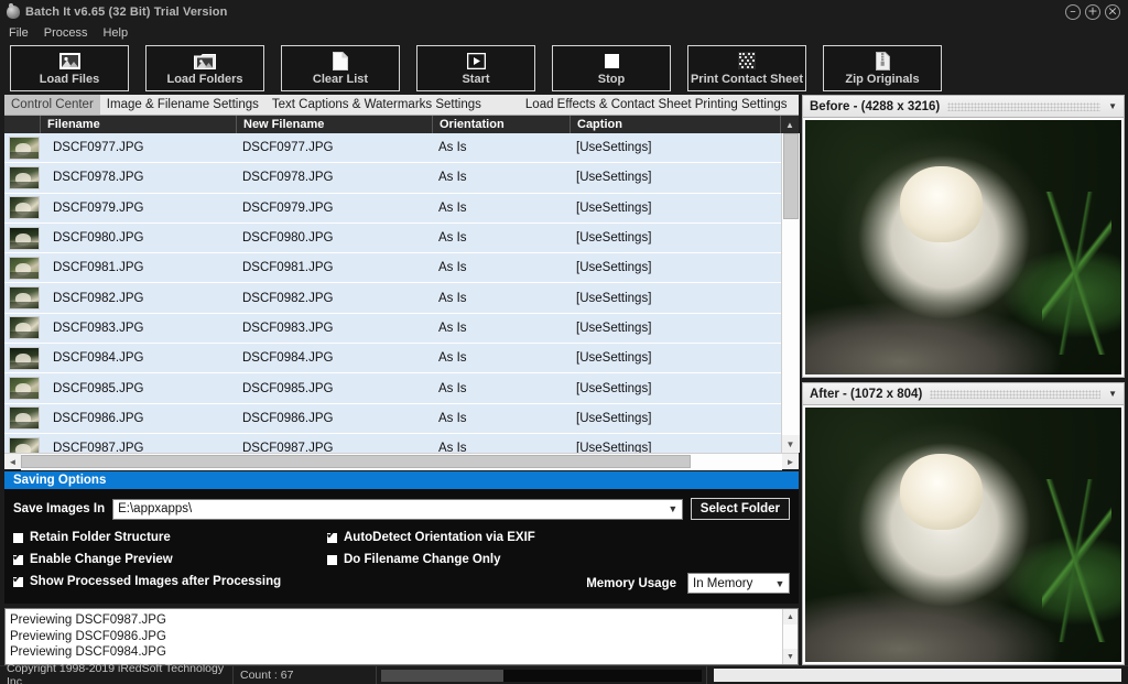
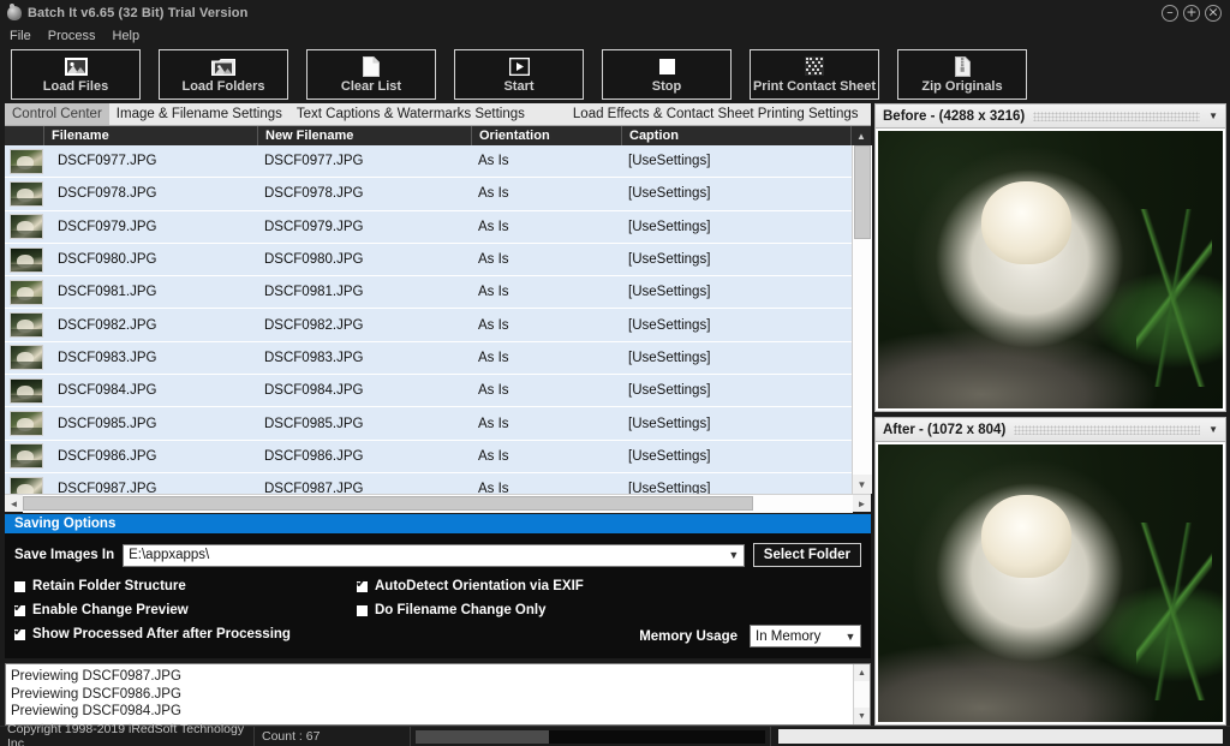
  Batch It v6.65 (32 Bit) Trial Version
  –
  +
  ×
  File
  Process
  Help
  Load Files
  Load Folders
  Clear List
  Start
  Stop
  Print Contact Sheet
  Zip Originals
  Control Center
  Image & Filename Settings
  Text Captions & Watermarks Settings
  Load Effects & Contact Sheet Printing Settings
  Filename
  New Filename
  Orientation
  Caption
  ▲
  DSCF0977.JPG
  DSCF0977.JPG
  As Is
  [UseSettings]
  DSCF0978.JPG
  DSCF0978.JPG
  As Is
  [UseSettings]
  DSCF0979.JPG
  DSCF0979.JPG
  As Is
  [UseSettings]
  DSCF0980.JPG
  DSCF0980.JPG
  As Is
  [UseSettings]
  DSCF0981.JPG
  DSCF0981.JPG
  As Is
  [UseSettings]
  DSCF0982.JPG
  DSCF0982.JPG
  As Is
  [UseSettings]
  DSCF0983.JPG
  DSCF0983.JPG
  As Is
  [UseSettings]
  DSCF0984.JPG
  DSCF0984.JPG
  As Is
  [UseSettings]
  DSCF0985.JPG
  DSCF0985.JPG
  As Is
  [UseSettings]
  DSCF0986.JPG
  DSCF0986.JPG
  As Is
  [UseSettings]
  DSCF0987.JPG
  DSCF0987.JPG
  As Is
  [UseSettings]
  ▼
  ◄
  ►
  Saving Options
  Save Images In
  E:\appxapps\
  ▼
  Select Folder
  Retain Folder Structure
  Enable Change Preview
- Show Processed Images after Processing
+ Show Processed After after Processing
  AutoDetect Orientation via EXIF
  Do Filename Change Only
  Memory Usage
  In Memory
  ▼
  Previewing DSCF0987.JPG
  Previewing DSCF0986.JPG
  Previewing DSCF0984.JPG
  Before - (4288 x 3216)
  ▼
  After - (1072 x 804)
  ▼
  Copyright 1998-2019 iRedSoft Technology Inc
  Count : 67
